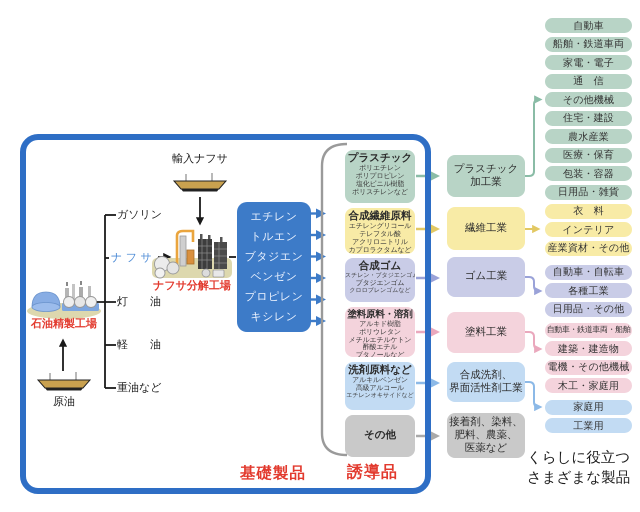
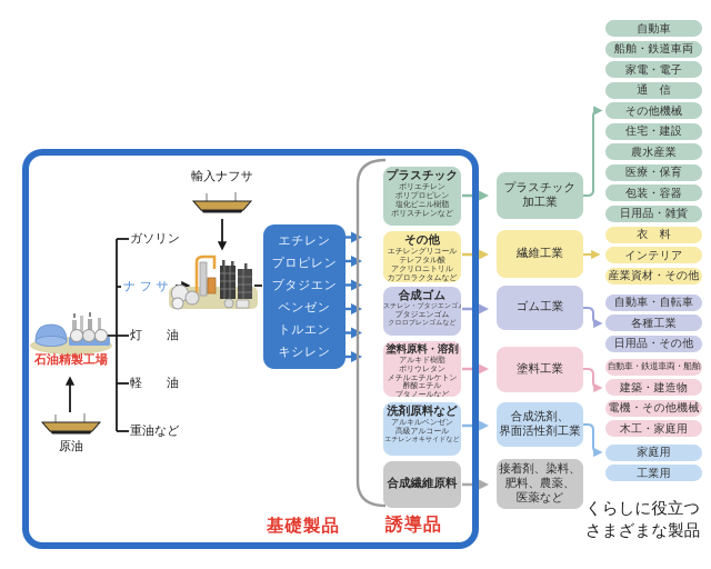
  輸入ナフサ
- ナフサ分解工場
  石油精製工場
  原油
  ガソリン
  ナ フ サ
  灯 油
  軽 油
  重油など
  エチレン
- トルエン
+ プロピレン
  ブタジエン
  ベンゼン
- プロピレン
+ トルエン
  キシレン
  プラスチック
  ポリエチレン
  ポリプロピレン
  塩化ビニル樹脂
  ポリスチレンなど
- 合成繊維原料
+ その他
  エチレングリコール
  テレフタル酸
  アクリロニトリル
  カプロラクタムなど
  合成ゴム
  ブタジエンゴム
  塗料原料・溶剤
  アルキド樹脂
  ポリウレタン
  メチルエチルケトン
  酢酸エチル
  ブタノールなど
  洗剤原料など
  アルキルベンゼン
  高級アルコール
- その他
+ 合成繊維原料
  プラスチック
  加工業
  繊維工業
  ゴム工業
  塗料工業
  合成洗剤、
  界面活性剤工業
  接着剤、染料、
  肥料、農薬、
  医薬など
  自動車
  船舶・鉄道車両
  家電・電子
  通 信
  その他機械
  住宅・建設
  農水産業
  医療・保育
  包装・容器
  日用品・雑貨
  衣 料
  インテリア
  産業資材・その他
  自動車・自転車
  各種工業
  日用品・その他
  自動車・鉄道車両・船舶
  建築・建造物
  電機・その他機械
  木工・家庭用
  家庭用
  工業用
  基礎製品
  誘導品
  くらしに役立つ
  さまざまな製品
